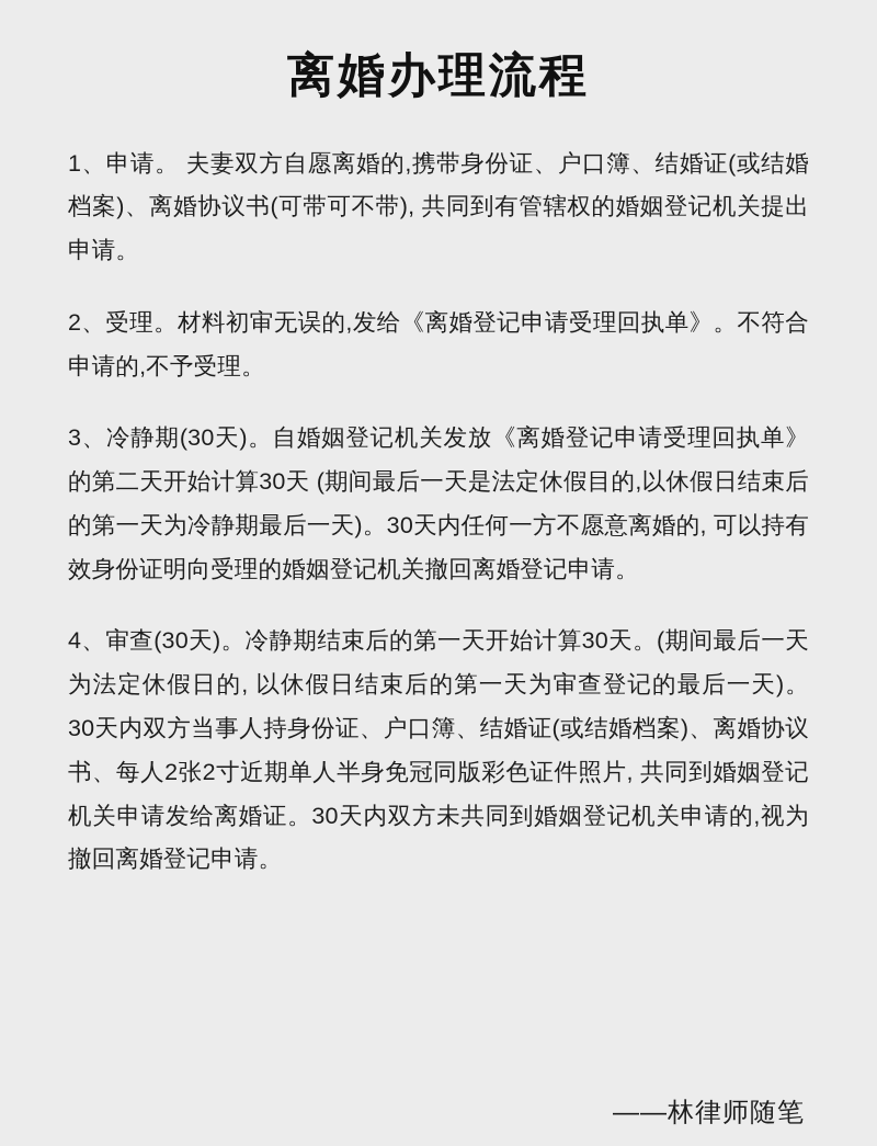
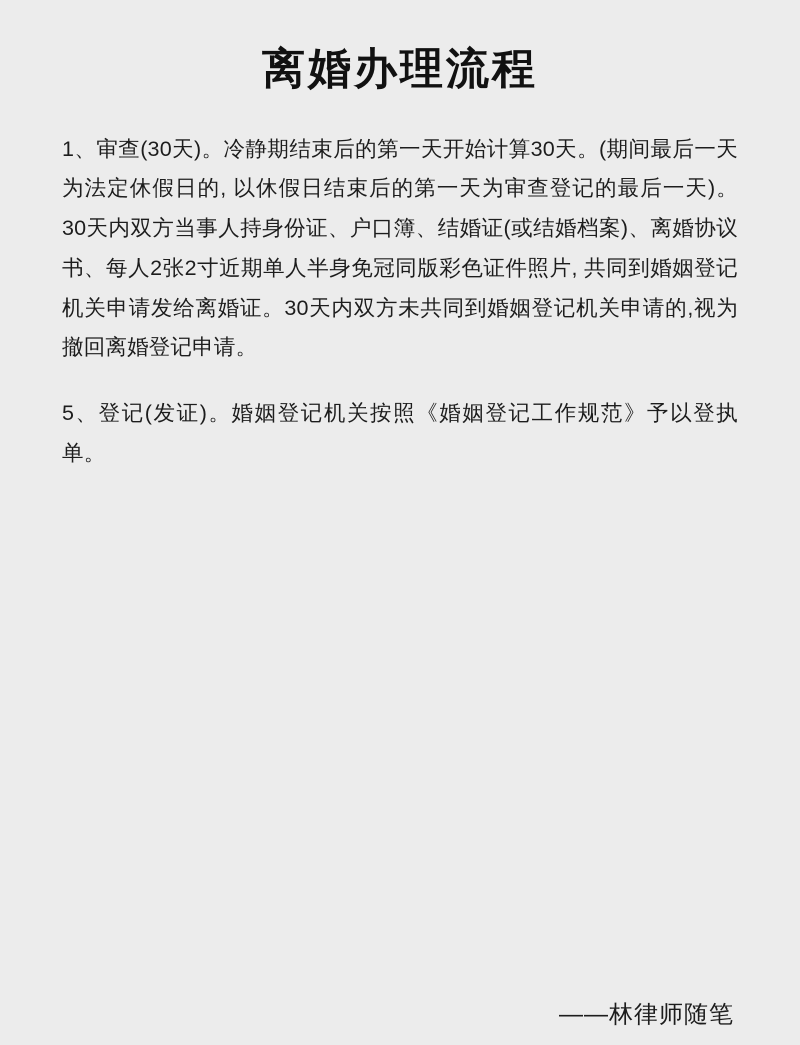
  离婚办理流程
- 1、申请。 夫妻双方自愿离婚的,携带身份证、户口簿、结婚证(或结婚档案)、离婚协议书(可带可不带), 共同到有管辖权的婚姻登记机关提出申请。
- 2、受理。材料初审无误的,发给《离婚登记申请受理回执单》。不符合申请的,不予受理。
- 3、冷静期(30天)。自婚姻登记机关发放《离婚登记申请受理回执单》的第二天开始计算30天 (期间最后一天是法定休假目的,以休假日结束后的第一天为冷静期最后一天)。30天内任何一方不愿意离婚的, 可以持有效身份证明向受理的婚姻登记机关撤回离婚登记申请。
- 4、审查(30天)。冷静期结束后的第一天开始计算30天。(期间最后一天为法定休假日的, 以休假日结束后的第一天为审查登记的最后一天)。 30天内双方当事人持身份证、户口簿、结婚证(或结婚档案)、离婚协议书、每人2张2寸近期单人半身免冠同版彩色证件照片, 共同到婚姻登记机关申请发给离婚证。30天内双方未共同到婚姻登记机关申请的,视为撤回离婚登记申请。
+ 1、审查(30天)。冷静期结束后的第一天开始计算30天。(期间最后一天为法定休假日的, 以休假日结束后的第一天为审查登记的最后一天)。 30天内双方当事人持身份证、户口簿、结婚证(或结婚档案)、离婚协议书、每人2张2寸近期单人半身免冠同版彩色证件照片, 共同到婚姻登记机关申请发给离婚证。30天内双方未共同到婚姻登记机关申请的,视为撤回离婚登记申请。
+ 5、登记(发证)。婚姻登记机关按照《婚姻登记工作规范》予以登执单。
  ——林律师随笔
